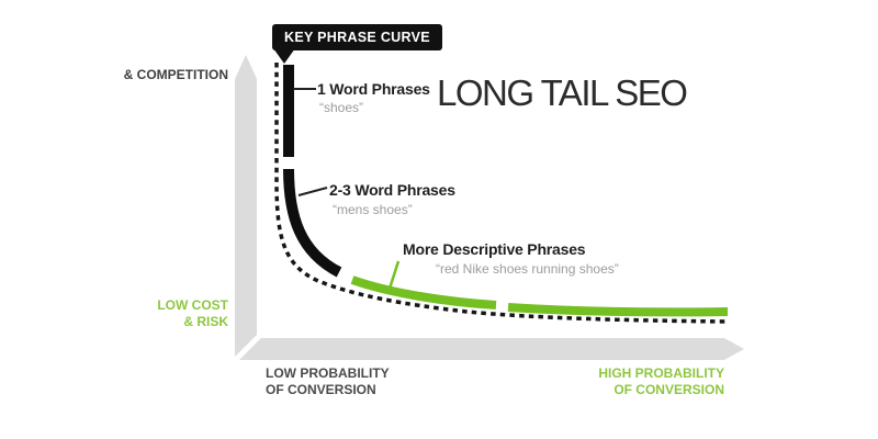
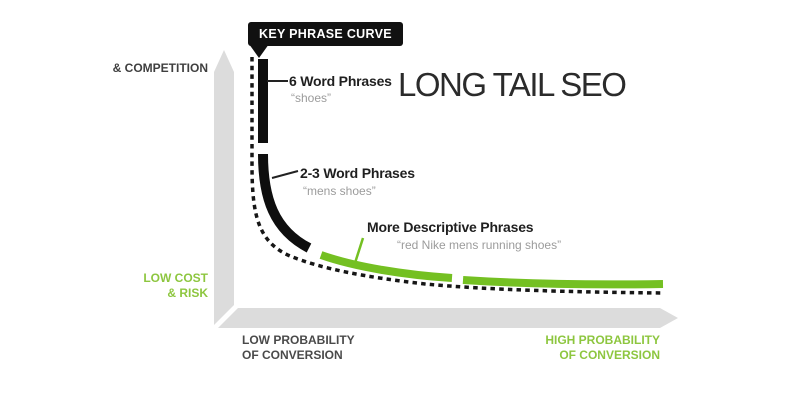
  KEY PHRASE CURVE
  LONG TAIL SEO
  & COMPETITION
  LOW COST
  & RISK
  LOW PROBABILITY
  OF CONVERSION
  HIGH PROBABILITY
  OF CONVERSION
- 1 Word Phrases
+ 6 Word Phrases
  “shoes”
  2-3 Word Phrases
  “mens shoes”
  More Descriptive Phrases
- “red Nike shoes running shoes”
+ “red Nike mens running shoes”
